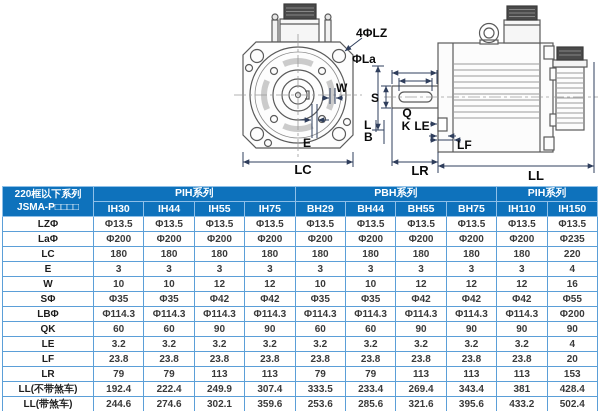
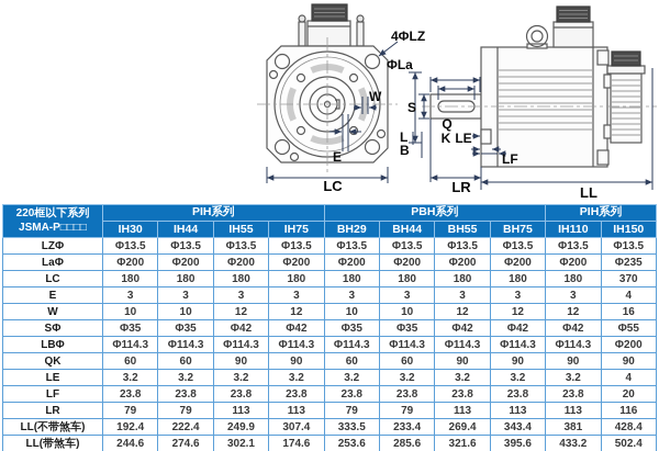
  4ΦLZ
  ΦLa
  W
  E
  LC
  L
  B
  S
  Q
  K
  LE
  LF
  LR
  LL
  220框以下系列 JSMA-P□□□□	PIH系列	PBH系列	PIH系列
  IH30	IH44	IH55	IH75	BH29	BH44	BH55	BH75	IH110	IH150
  LZΦ	Φ13.5	Φ13.5	Φ13.5	Φ13.5	Φ13.5	Φ13.5	Φ13.5	Φ13.5	Φ13.5	Φ13.5
  LaΦ	Φ200	Φ200	Φ200	Φ200	Φ200	Φ200	Φ200	Φ200	Φ200	Φ235
- LC	180	180	180	180	180	180	180	180	180	220
+ LC	180	180	180	180	180	180	180	180	180	370
  E	3	3	3	3	3	3	3	3	3	4
  W	10	10	12	12	10	10	12	12	12	16
  SΦ	Φ35	Φ35	Φ42	Φ42	Φ35	Φ35	Φ42	Φ42	Φ42	Φ55
  LBΦ	Φ114.3	Φ114.3	Φ114.3	Φ114.3	Φ114.3	Φ114.3	Φ114.3	Φ114.3	Φ114.3	Φ200
  QK	60	60	90	90	60	60	90	90	90	90
  LE	3.2	3.2	3.2	3.2	3.2	3.2	3.2	3.2	3.2	4
  LF	23.8	23.8	23.8	23.8	23.8	23.8	23.8	23.8	23.8	20
- LR	79	79	113	113	79	79	113	113	113	153
+ LR	79	79	113	113	79	79	113	113	113	116
  LL(不带煞车)	192.4	222.4	249.9	307.4	333.5	233.4	269.4	343.4	381	428.4
- LL(带煞车)	244.6	274.6	302.1	359.6	253.6	285.6	321.6	395.6	433.2	502.4
+ LL(带煞车)	244.6	274.6	302.1	174.6	253.6	285.6	321.6	395.6	433.2	502.4
